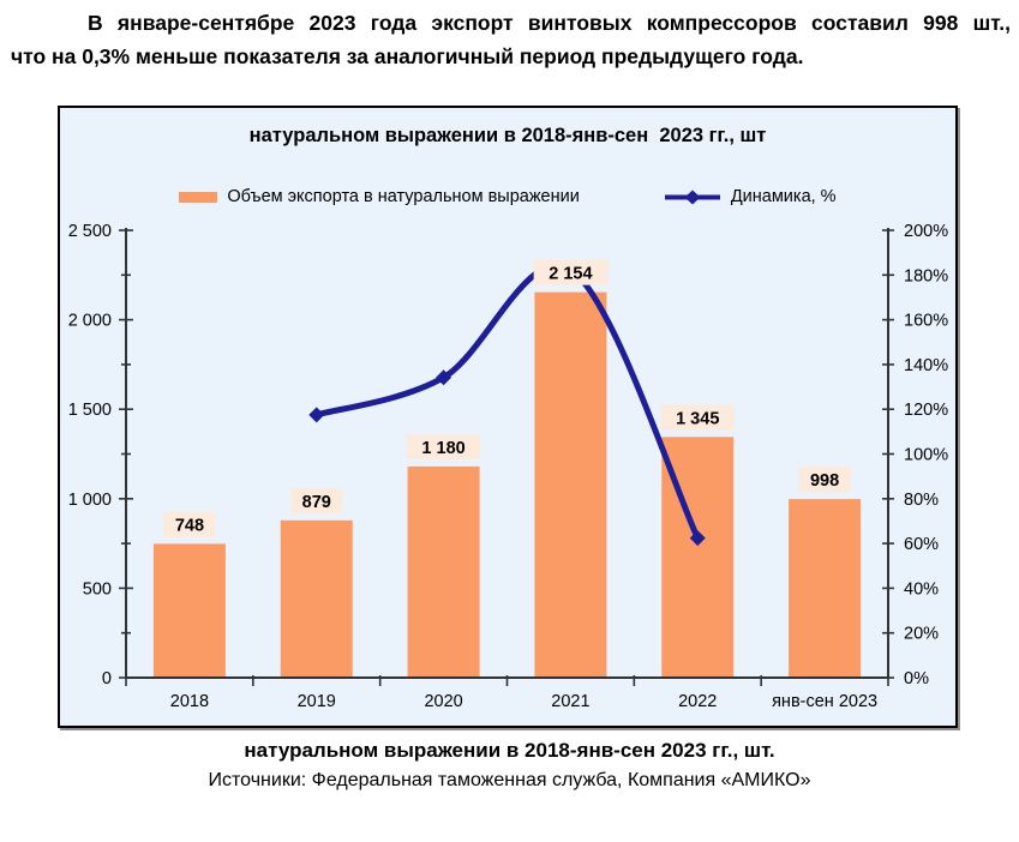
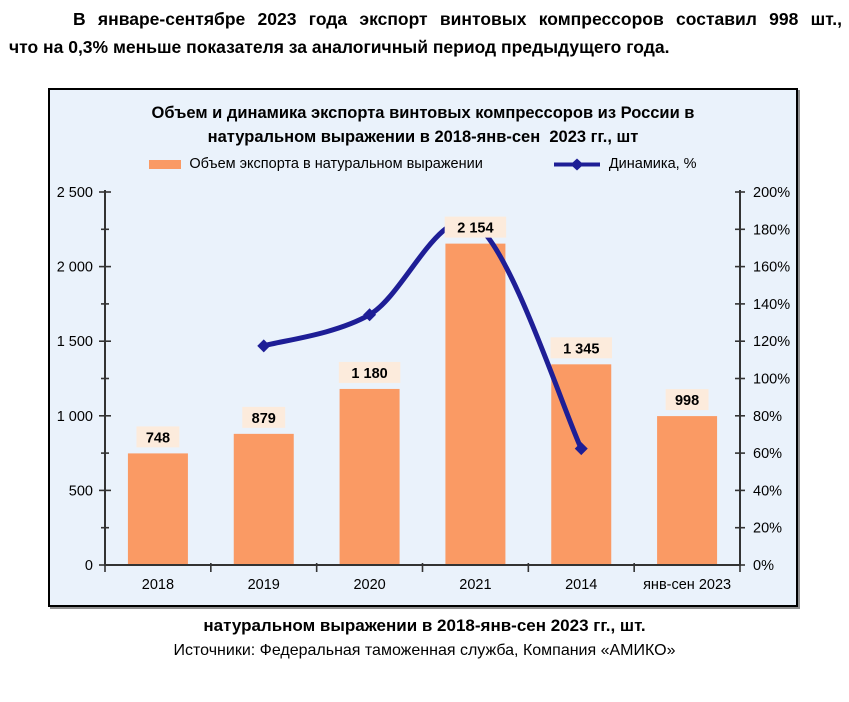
  В январе-сентябре 2023 года экспорт винтовых компрессоров составил 998 шт.,
  что на 0,3% меньше показателя за аналогичный период предыдущего года.
+ Объем и динамика экспорта винтовых компрессоров из России в
  натуральном выражении в 2018-янв-сен 2023 гг., шт
  Объем экспорта в натуральном выражении
  Динамика, %
  0
  500
  1 000
  1 500
  2 000
  2 500
  0%
  20%
  40%
  60%
  80%
  100%
  120%
  140%
  160%
  180%
  200%
  2018
  2019
  2020
  2021
- 2022
+ 2014
  янв-сен 2023
  748
  879
  1 180
  2 154
  1 345
  998
  натуральном выражении в 2018-янв-сен 2023 гг., шт.
  Источники: Федеральная таможенная служба, Компания «АМИКО»
